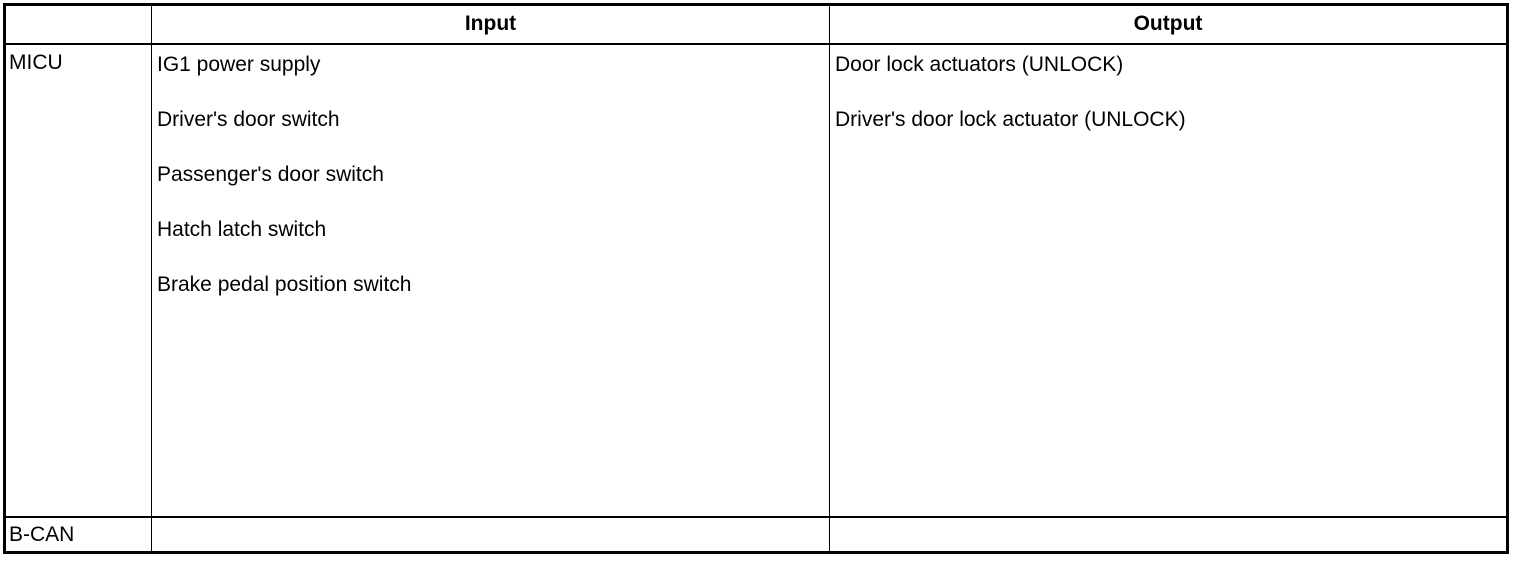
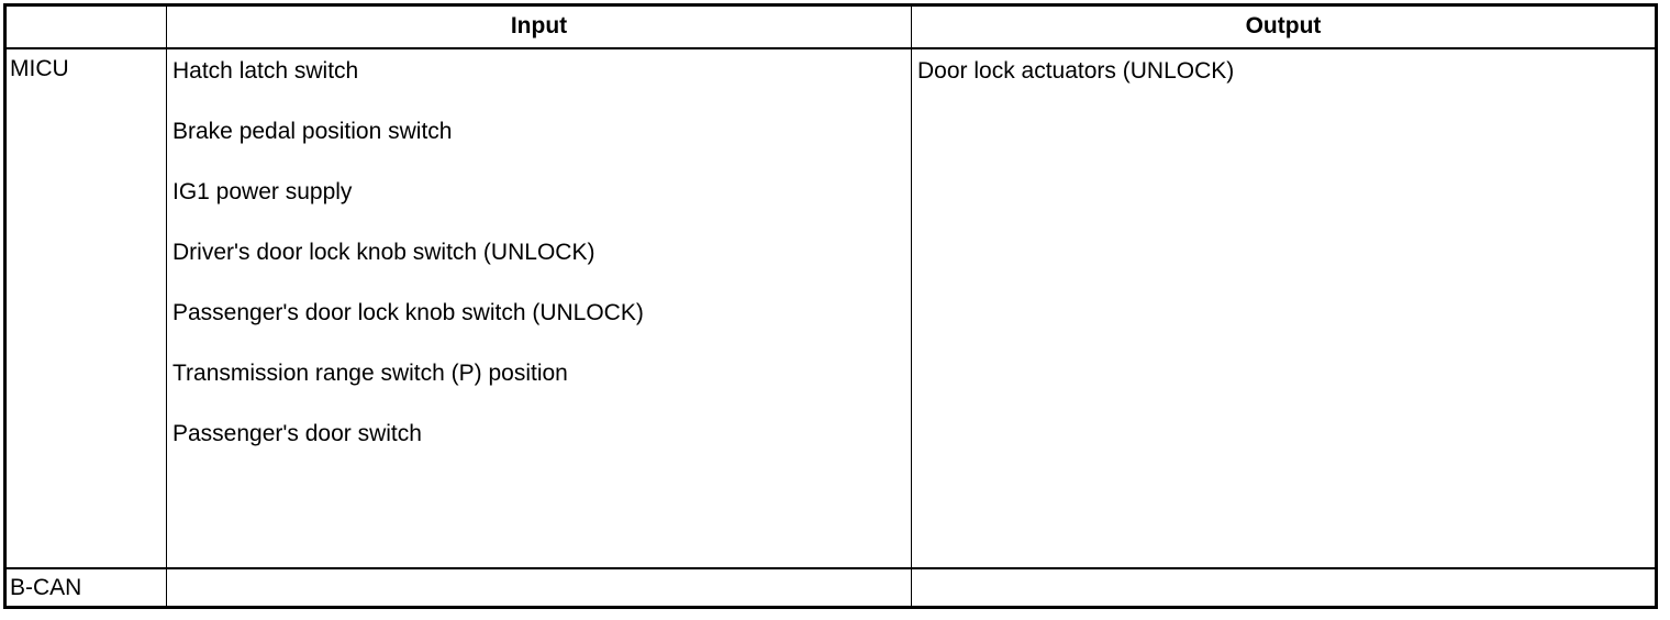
  Input
  Output
  MICU
- IG1 power supply
+ Hatch latch switch
- Driver's door switch
- Passenger's door switch
+ Brake pedal position switch
- Hatch latch switch
+ IG1 power supply
+ Driver's door lock knob switch (UNLOCK)
+ Passenger's door lock knob switch (UNLOCK)
+ Transmission range switch (P) position
- Brake pedal position switch
+ Passenger's door switch
  Door lock actuators (UNLOCK)
- Driver's door lock actuator (UNLOCK)
  B-CAN
